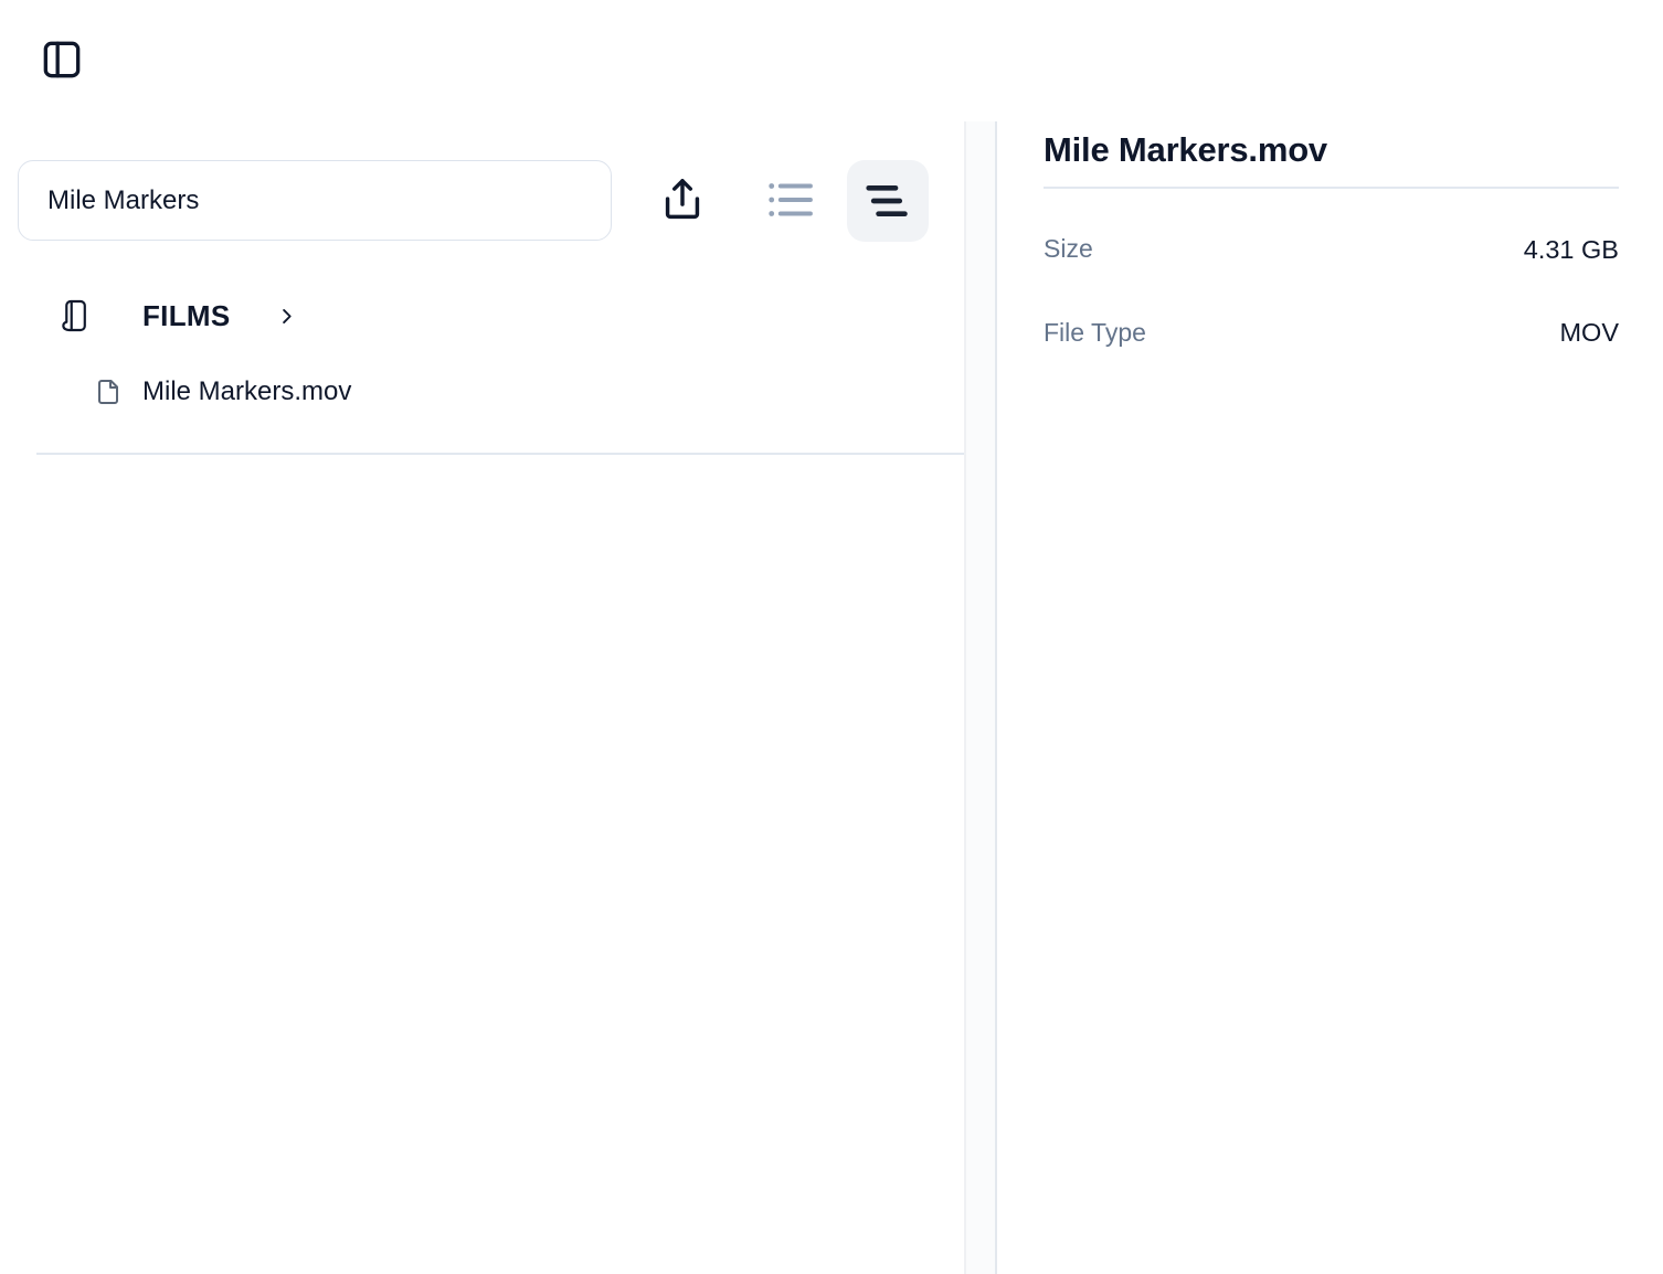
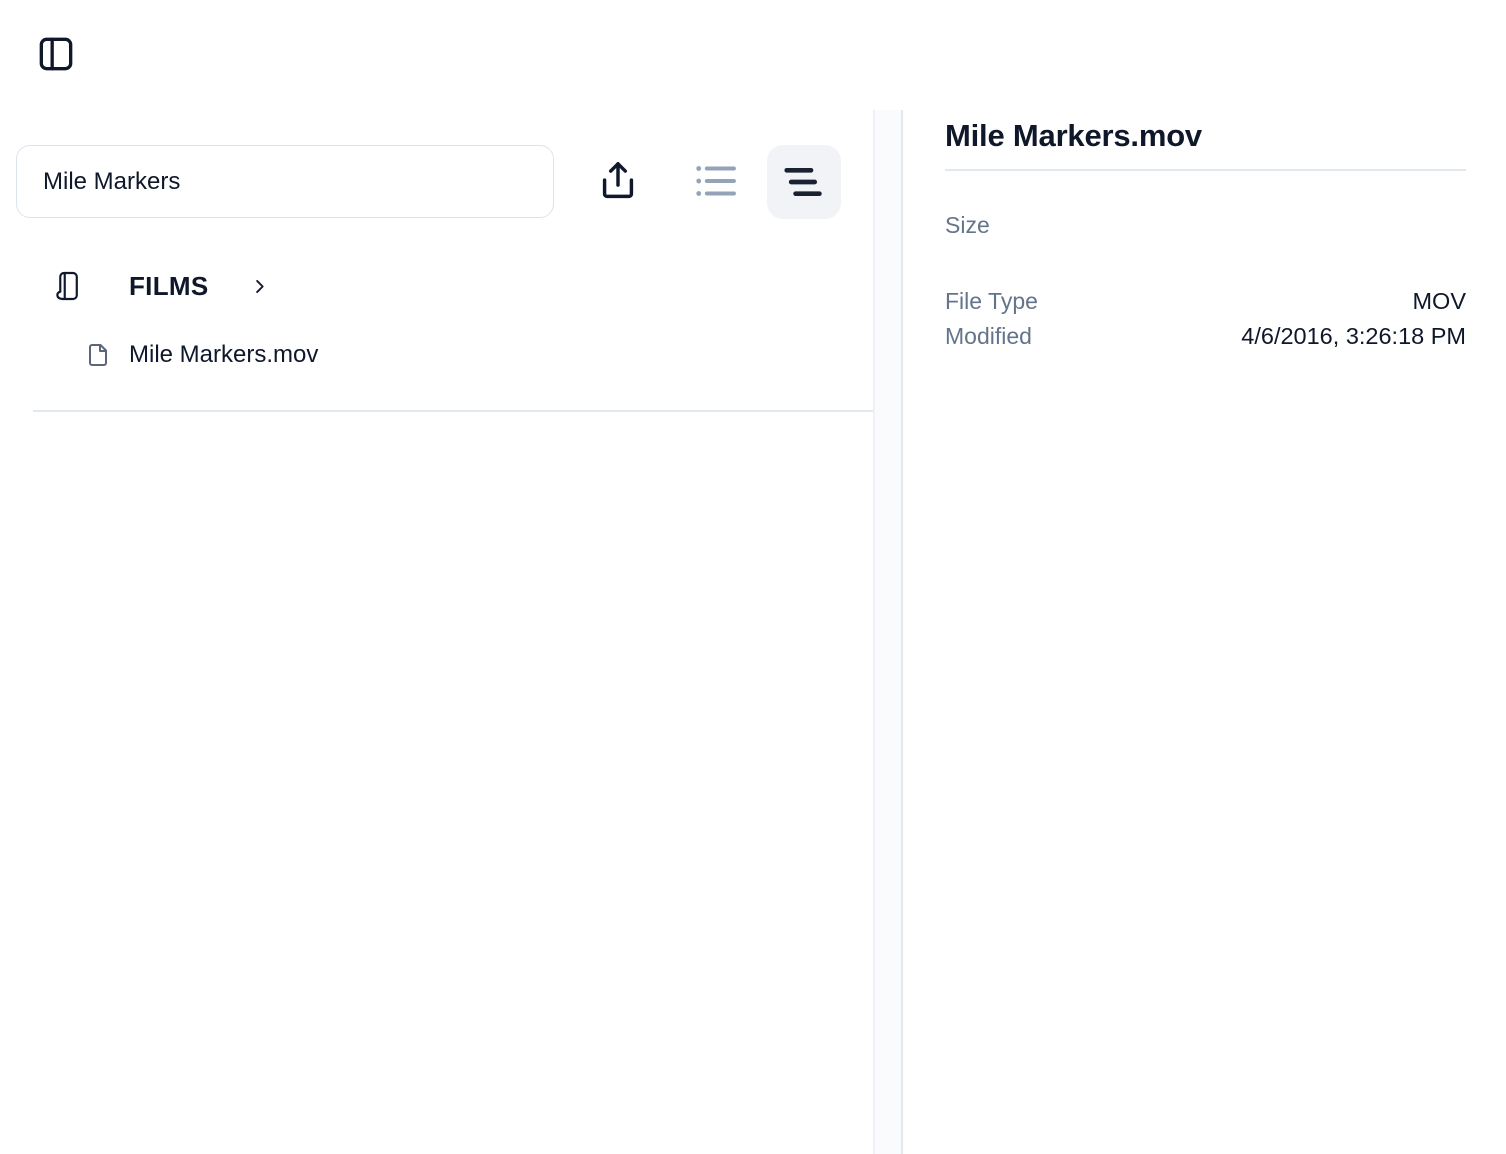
  Mile Markers
  FILMS
  Mile Markers.mov
  Mile Markers.mov
  Size
- 4.31 GB
  File Type
  MOV
+ Modified
+ 4/6/2016, 3:26:18 PM
